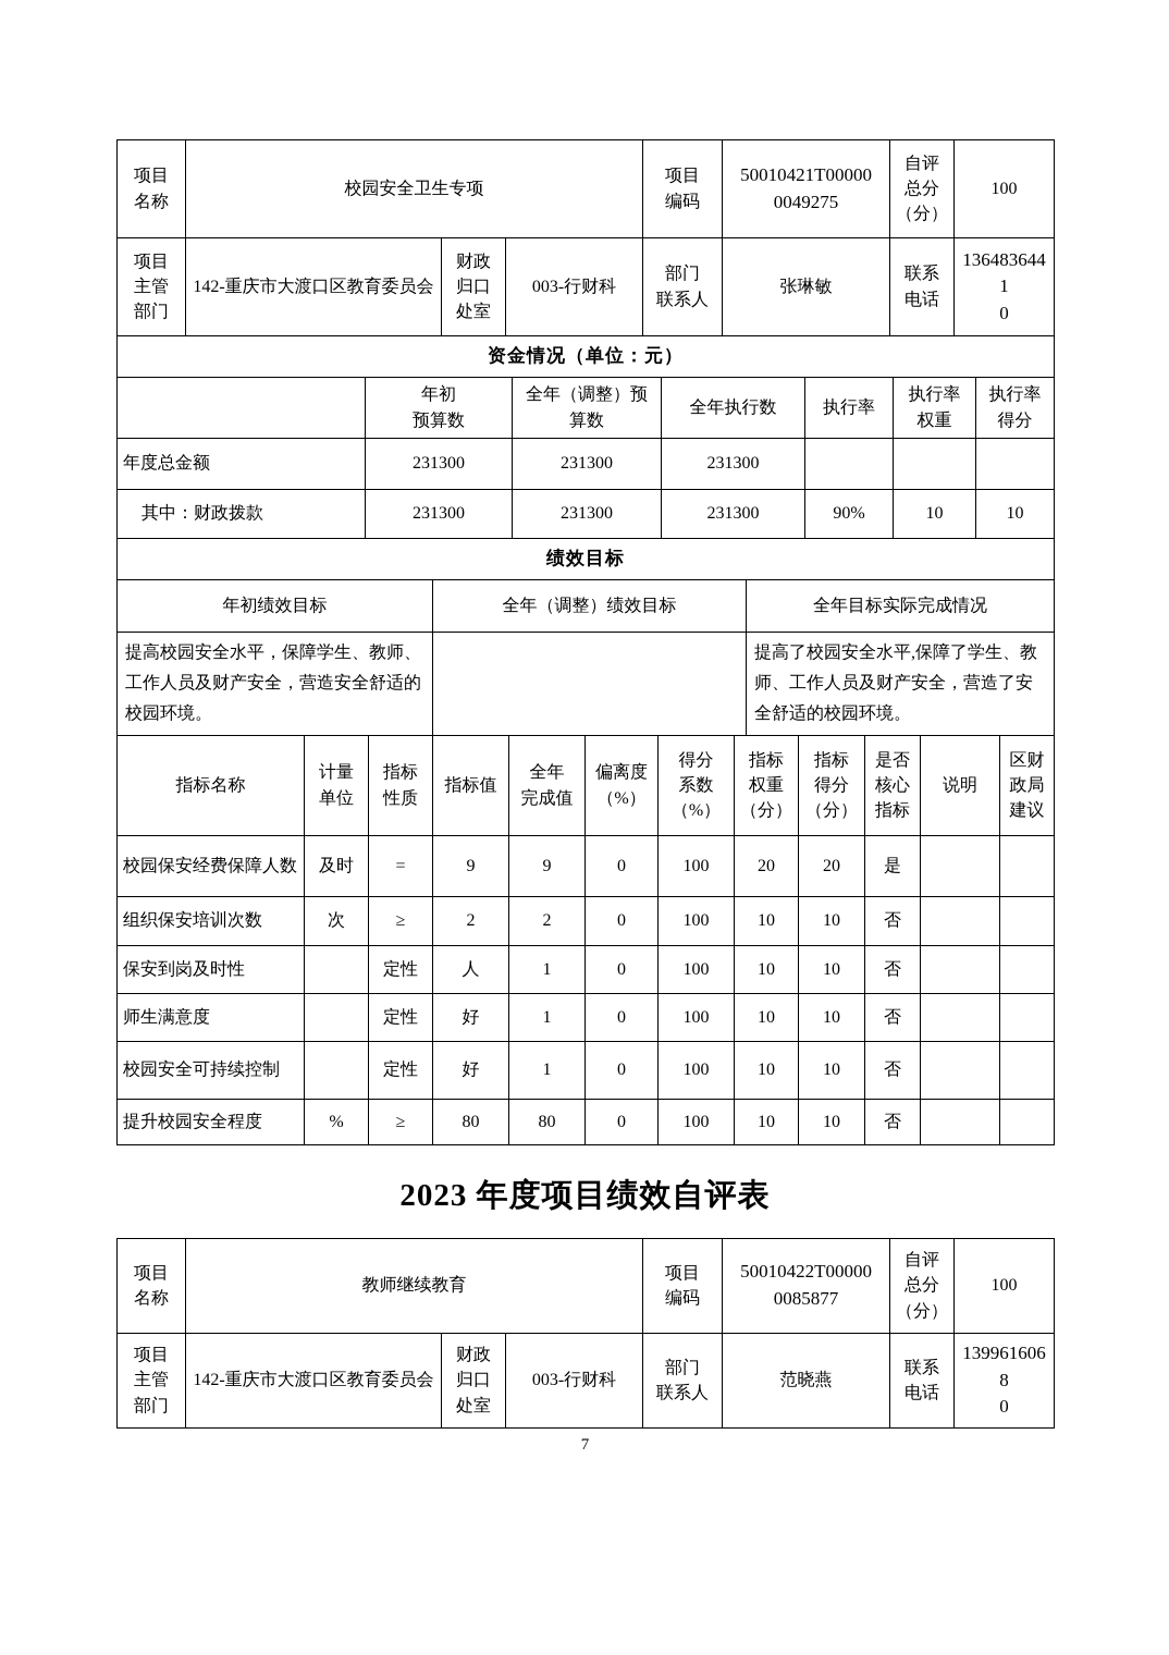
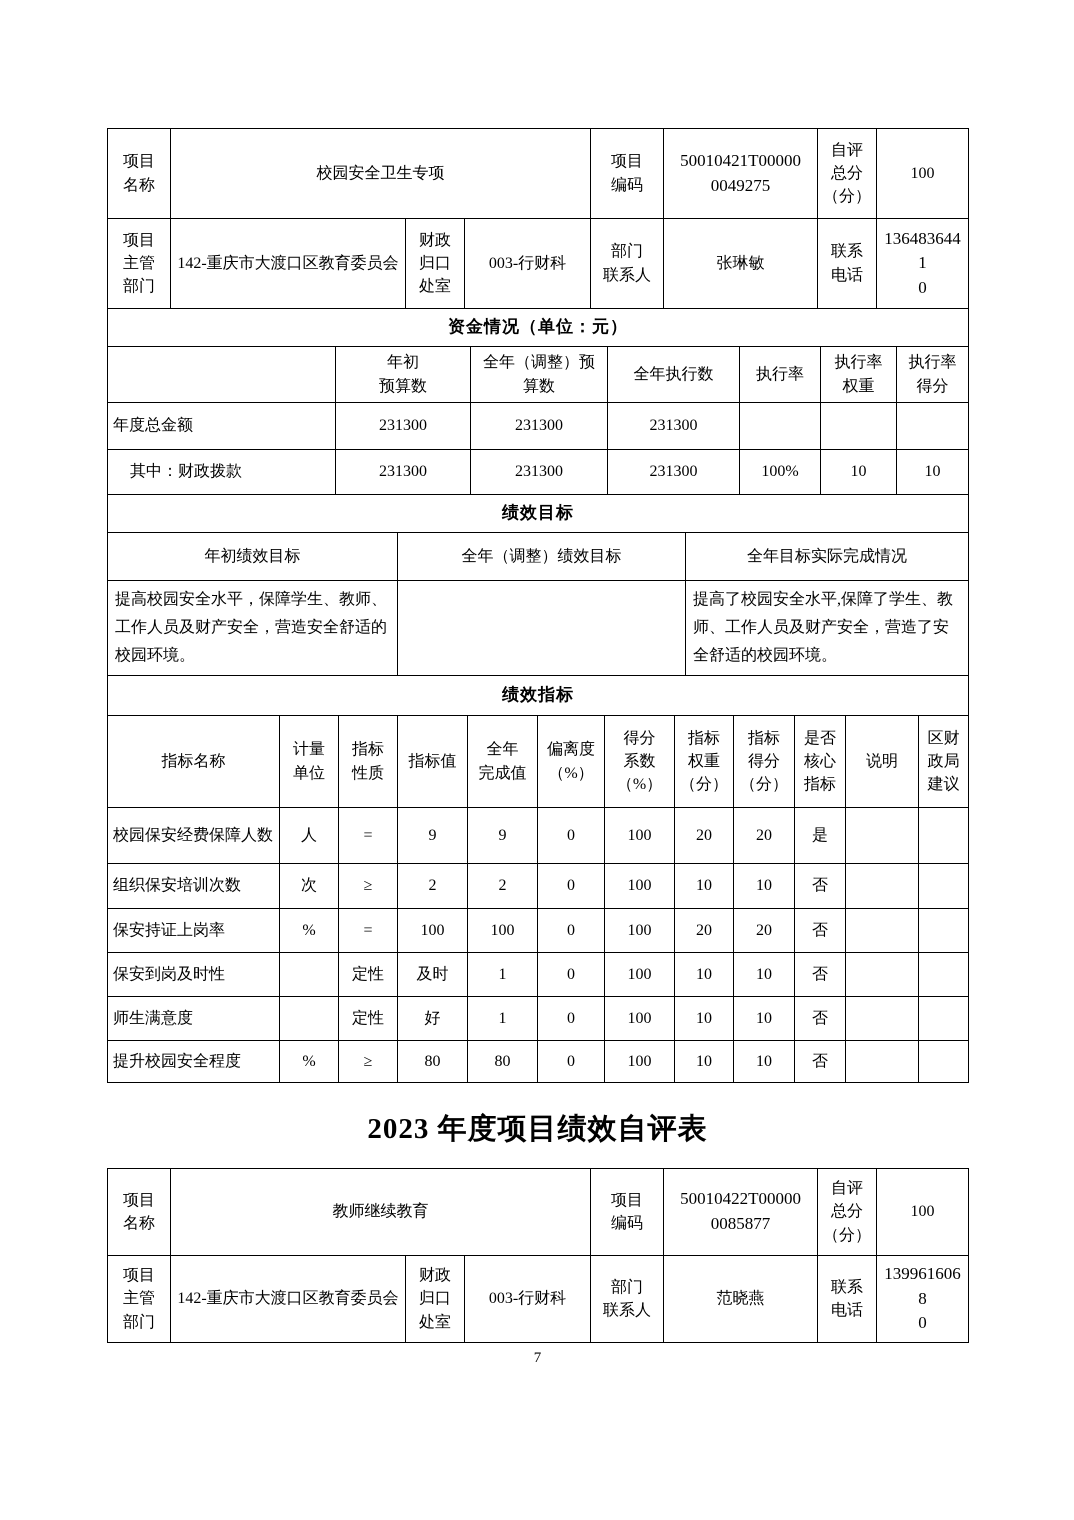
  项目 名称	校园安全卫生专项	项目 编码	50010421T00000 0049275	自评 总分 （分）	100
  项目 主管 部门	142-重庆市大渡口区教育委员会	财政 归口 处室	003-行财科	部门 联系人	张琳敏	联系 电话	1364836441 0
  资金情况（单位：元）
  	年初 预算数	全年（调整）预 算数	全年执行数	执行率	执行率 权重	执行率 得分
  年度总金额	231300	231300	231300
- 其中：财政拨款	231300	231300	231300	90%	10	10
+ 其中：财政拨款	231300	231300	231300	100%	10	10
  绩效目标
  年初绩效目标	全年（调整）绩效目标	全年目标实际完成情况
  提高校园安全水平，保障学生、教师、工作人员及财产安全，营造安全舒适的校园环境。		提高了校园安全水平,保障了学生、教师、工作人员及财产安全，营造了安全舒适的校园环境。
+ 绩效指标
  指标名称	计量 单位	指标 性质	指标值	全年 完成值	偏离度 （%）	得分 系数 （%）	指标 权重 （分）	指标 得分 （分）	是否 核心 指标	说明	区财 政局 建议
- 校园保安经费保障人数	及时	=	9	9	0	100	20	20	是
+ 校园保安经费保障人数	人	=	9	9	0	100	20	20	是
  组织保安培训次数	次	≥	2	2	0	100	10	10	否
+ 保安持证上岗率	%	=	100	100	0	100	20	20	否
- 保安到岗及时性		定性	人	1	0	100	10	10	否
+ 保安到岗及时性		定性	及时	1	0	100	10	10	否
  师生满意度		定性	好	1	0	100	10	10	否
- 校园安全可持续控制		定性	好	1	0	100	10	10	否
  提升校园安全程度	%	≥	80	80	0	100	10	10	否
  2023 年度项目绩效自评表
  项目 名称	教师继续教育	项目 编码	50010422T00000 0085877	自评 总分 （分）	100
  项目 主管 部门	142-重庆市大渡口区教育委员会	财政 归口 处室	003-行财科	部门 联系人	范晓燕	联系 电话	1399616068 0
  7
